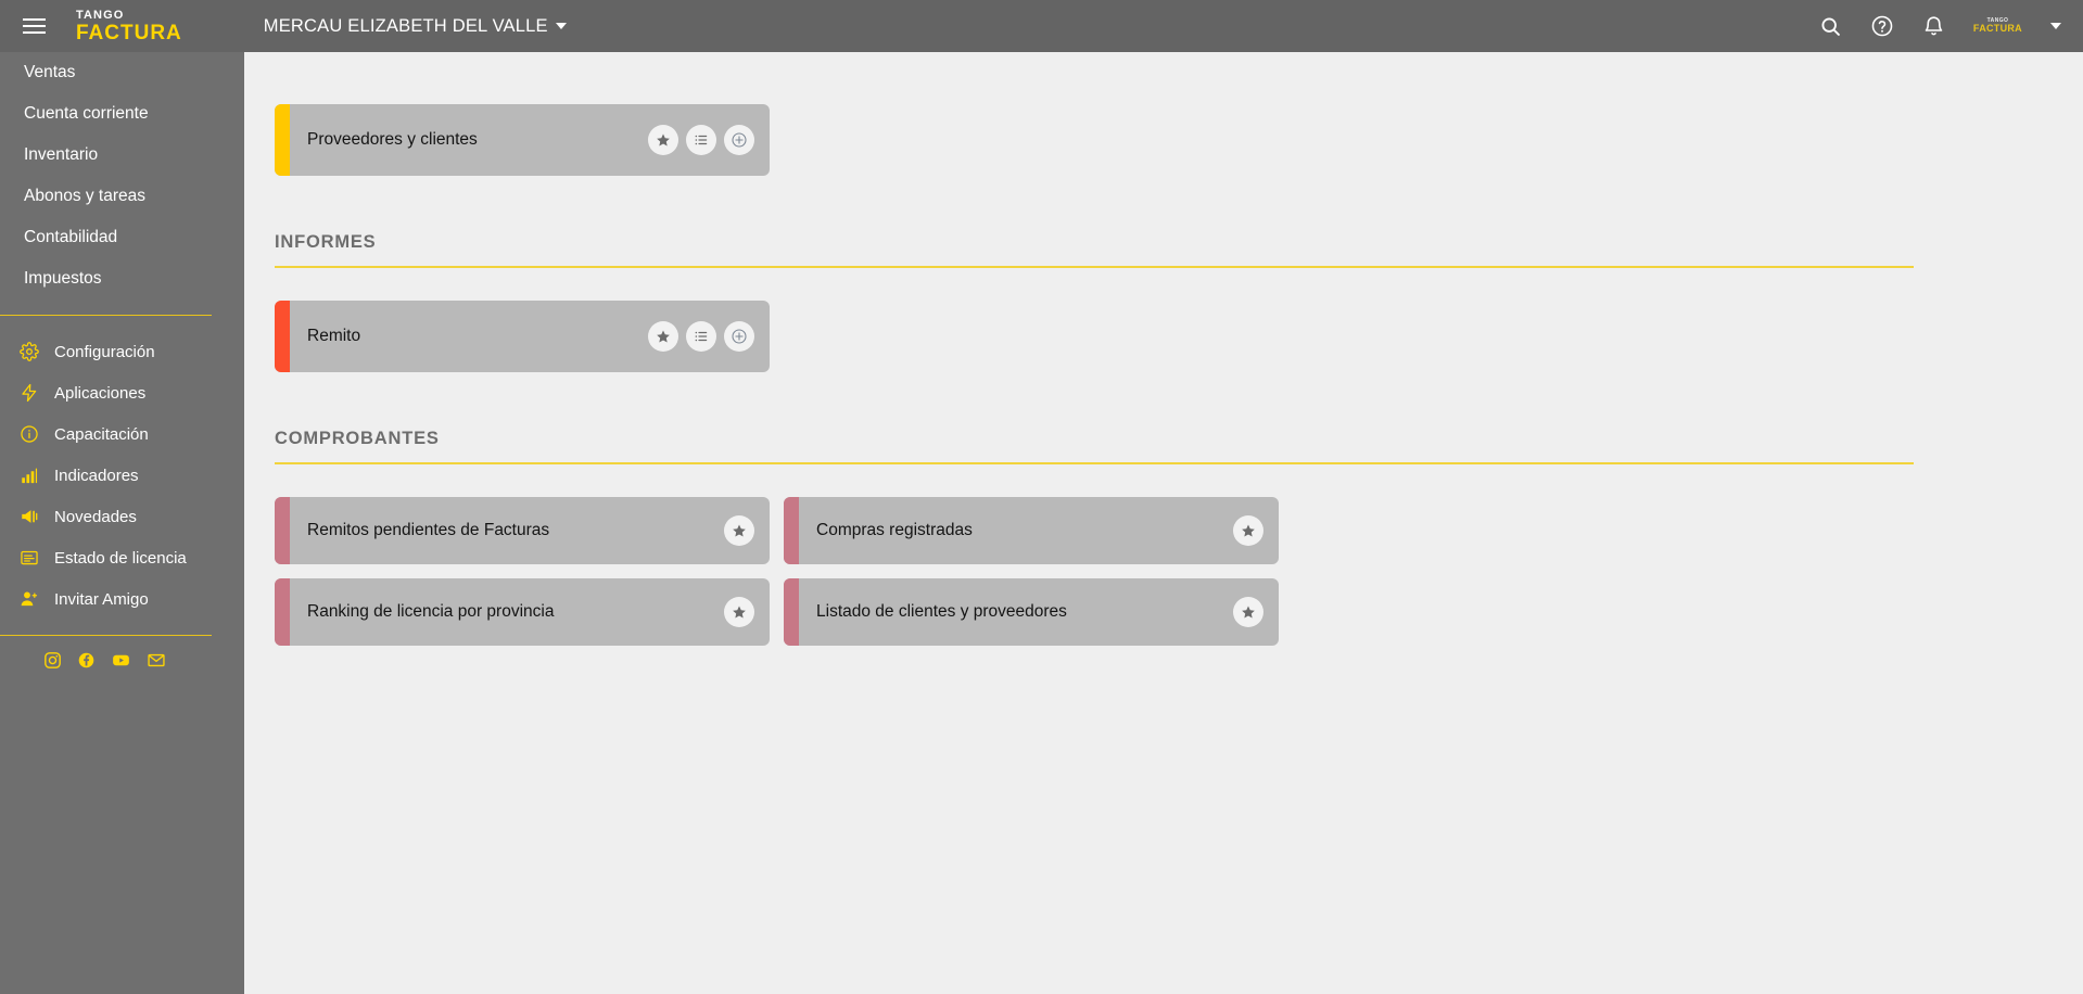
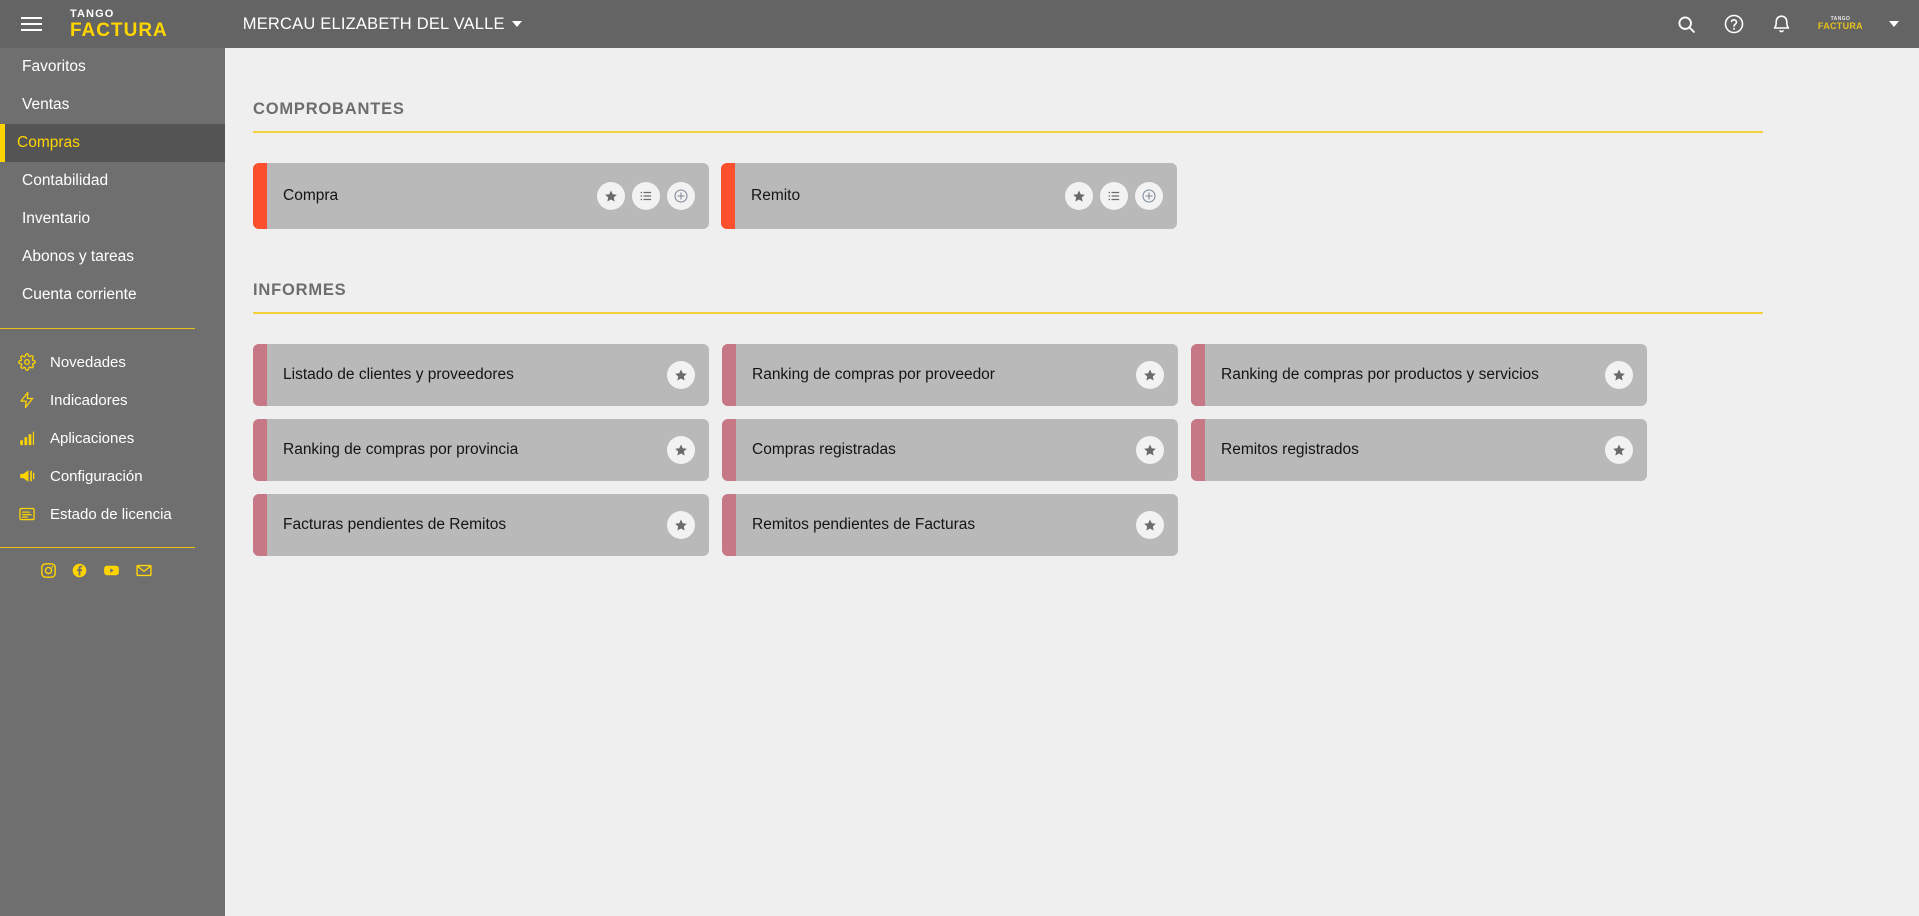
  TANGO
  FACTURA
  MERCAU ELIZABETH DEL VALLE
  FACTURA
+ Favoritos
  Ventas
+ Compras
- Cuenta corriente
+ Contabilidad
  Inventario
  Abonos y tareas
- Contabilidad
+ Cuenta corriente
- Impuestos
- Configuración
+ Novedades
- Aplicaciones
+ Indicadores
- Capacitación
- Indicadores
+ Aplicaciones
- Novedades
+ Configuración
  Estado de licencia
- Invitar Amigo
- Proveedores y clientes
- INFORMES
+ COMPROBANTES
+ Compra
  Remito
- COMPROBANTES
+ INFORMES
- Remitos pendientes de Facturas
+ Listado de clientes y proveedores
- Ranking de licencia por provincia
+ Ranking de compras por provincia
+ Facturas pendientes de Remitos
+ Ranking de compras por proveedor
  Compras registradas
- Listado de clientes y proveedores
+ Remitos pendientes de Facturas
+ Ranking de compras por productos y servicios
+ Remitos registrados
